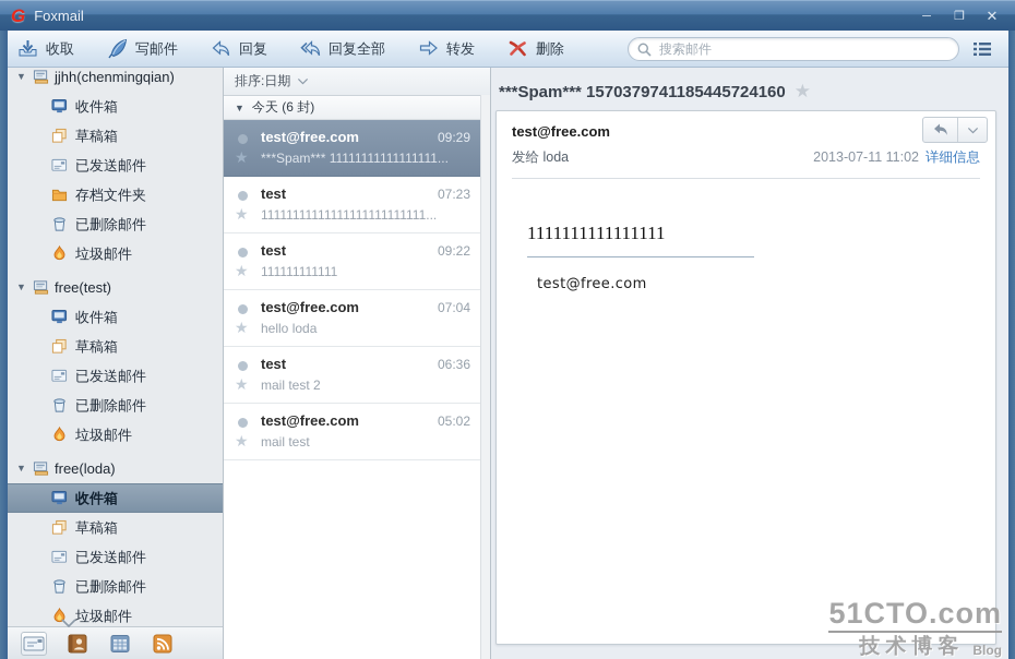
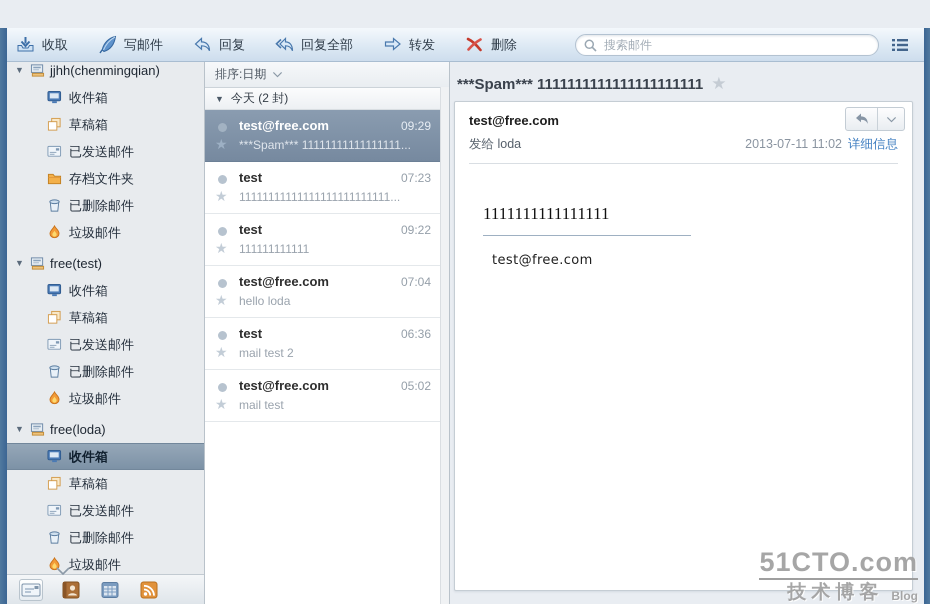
- G
- Foxmail
- ─
- ❐
- ✕
  收取
  写邮件
  回复
  回复全部
  转发
  删除
  搜索邮件
  ▼
  jjhh(chenmingqian)
  收件箱
  草稿箱
  已发送邮件
  存档文件夹
  已删除邮件
  垃圾邮件
  ▼
  free(test)
  收件箱
  草稿箱
  已发送邮件
  已删除邮件
  垃圾邮件
  ▼
  free(loda)
  收件箱
  草稿箱
  已发送邮件
  已删除邮件
  垃圾邮件
  排序:日期
  ▼
- 今天 (6 封)
+ 今天 (2 封)
  ★
  test@free.com
  09:29
  ***Spam*** 11111111111111111...
  ★
  test
  07:23
  11111111111111111111111111...
  ★
  test
  09:22
  111111111111
  ★
  test@free.com
  07:04
  hello loda
  ★
  test
  06:36
  mail test 2
  ★
  test@free.com
  05:02
  mail test
- ***Spam*** 1570379741185445724160 ★
+ ***Spam*** 1111111111111111111111 ★
  test@free.com
  发给 loda
  2013-07-11 11:02
  详细信息
  1111111111111111
  test@free.com
  51CTO.com
  技术博客
  Blog
